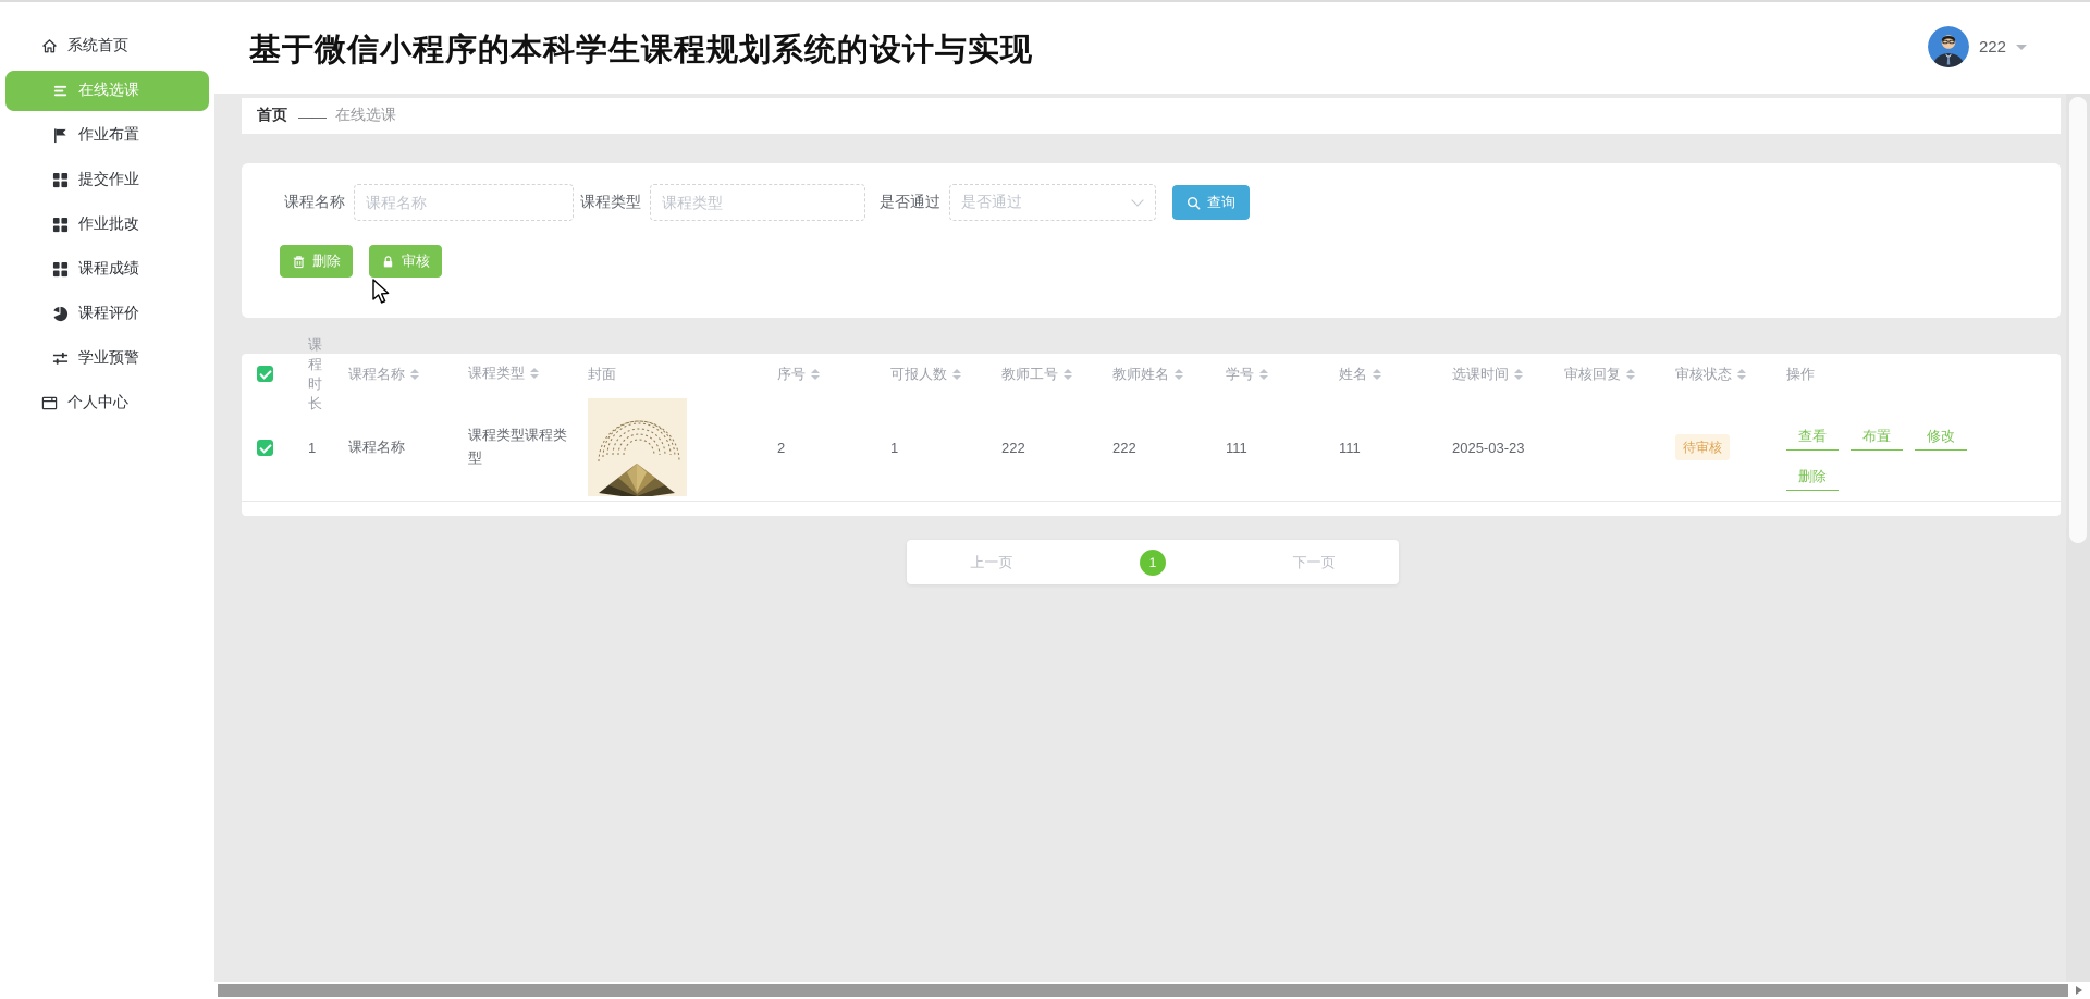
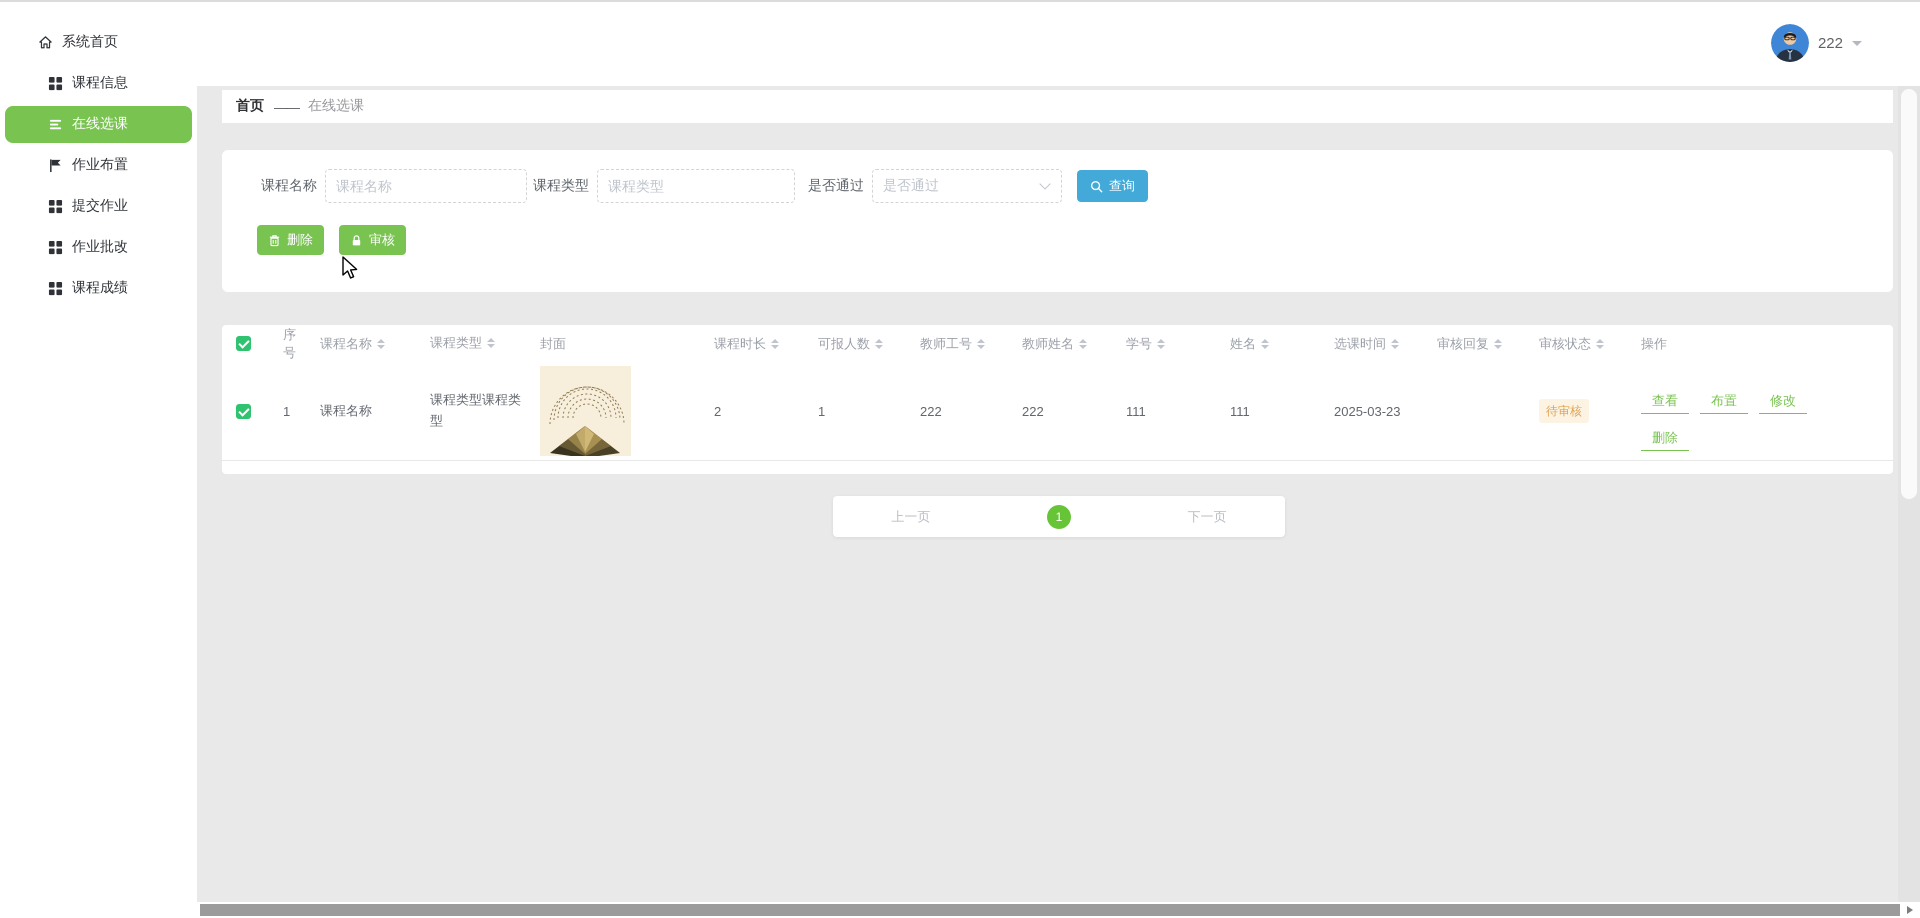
  系统首页
+ 课程信息
  在线选课
  作业布置
  提交作业
  作业批改
  课程成绩
- 课程评价
- 学业预警
- 个人中心
- 基于微信小程序的本科学生课程规划系统的设计与实现
  222
  首页
  ——
  在线选课
  课程名称
  课程名称
  课程类型
  课程类型
  是否通过
  是否通过
  查询
  删除
  审核
- 课程时长
+ 序号
  课程名称
  课程类型
  封面
- 序号
+ 课程时长
  可报人数
  教师工号
  教师姓名
  学号
  姓名
  选课时间
  审核回复
  审核状态
  操作
  1
  课程名称
  课程类型课程类型
  2
  1
  222
  222
  111
  111
  2025-03-23
  待审核
  查看
  布置
  修改
  删除
  上一页
  1
  下一页
